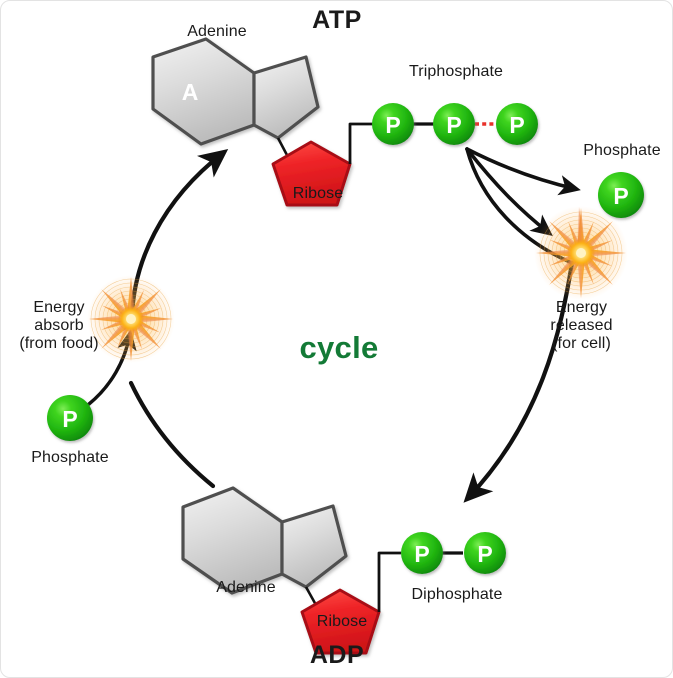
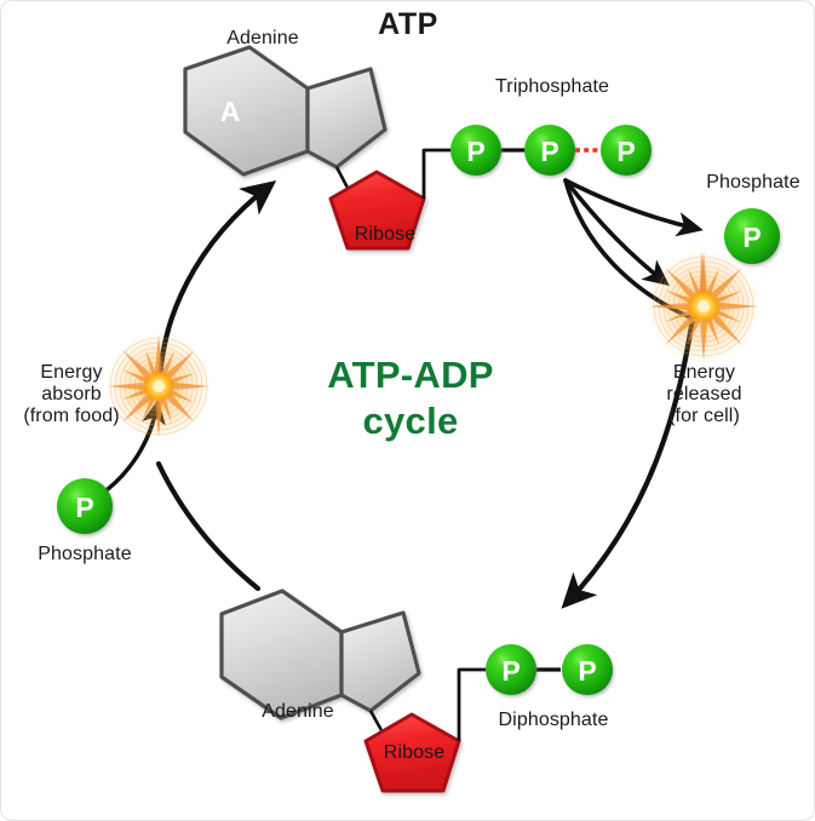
  ATP
  Adenine
  A
  Ribose
  Triphosphate
  P
  P
  P
  Phosphate
  P
  Energy
  released
  (for cell)
+ ATP-ADP
  cycle
  Energy
  absorb
  (from food)
  P
  Phosphate
  Adenine
  Ribose
  Diphosphate
  P
  P
- ADP
